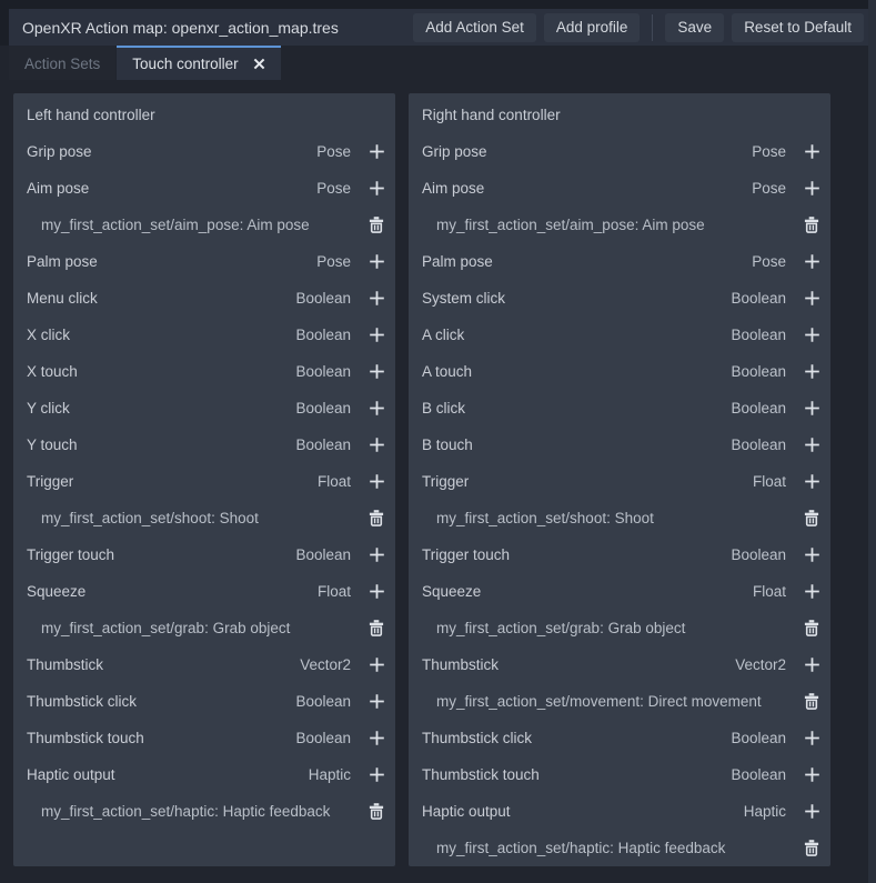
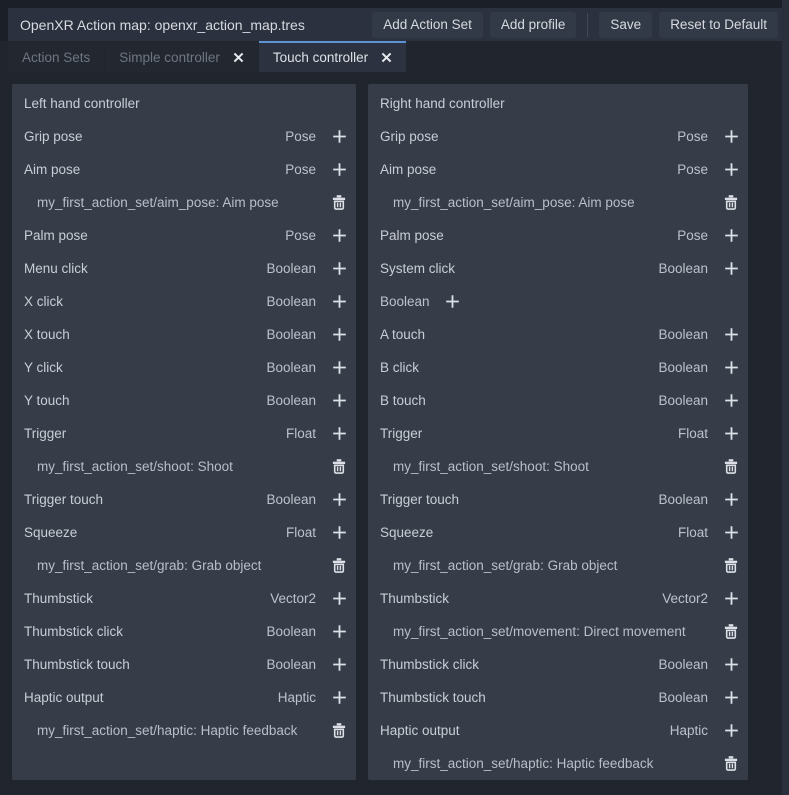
  OpenXR Action map: openxr_action_map.tres
  Add Action Set
  Add profile
  Save
  Reset to Default
  Action Sets
+ Simple controller
  Touch controller
  Left hand controller
  Grip pose
  Pose
  Aim pose
  Pose
  my_first_action_set/aim_pose: Aim pose
  Palm pose
  Pose
  Menu click
  Boolean
  X click
  Boolean
  X touch
  Boolean
  Y click
  Boolean
  Y touch
  Boolean
  Trigger
  Float
  my_first_action_set/shoot: Shoot
  Trigger touch
  Boolean
  Squeeze
  Float
  my_first_action_set/grab: Grab object
  Thumbstick
  Vector2
  Thumbstick click
  Boolean
  Thumbstick touch
  Boolean
  Haptic output
  Haptic
  my_first_action_set/haptic: Haptic feedback
  Right hand controller
  Grip pose
  Pose
  Aim pose
  Pose
  my_first_action_set/aim_pose: Aim pose
  Palm pose
  Pose
  System click
  Boolean
- A click
  Boolean
  A touch
  Boolean
  B click
  Boolean
  B touch
  Boolean
  Trigger
  Float
  my_first_action_set/shoot: Shoot
  Trigger touch
  Boolean
  Squeeze
  Float
  my_first_action_set/grab: Grab object
  Thumbstick
  Vector2
  my_first_action_set/movement: Direct movement
  Thumbstick click
  Boolean
  Thumbstick touch
  Boolean
  Haptic output
  Haptic
  my_first_action_set/haptic: Haptic feedback
